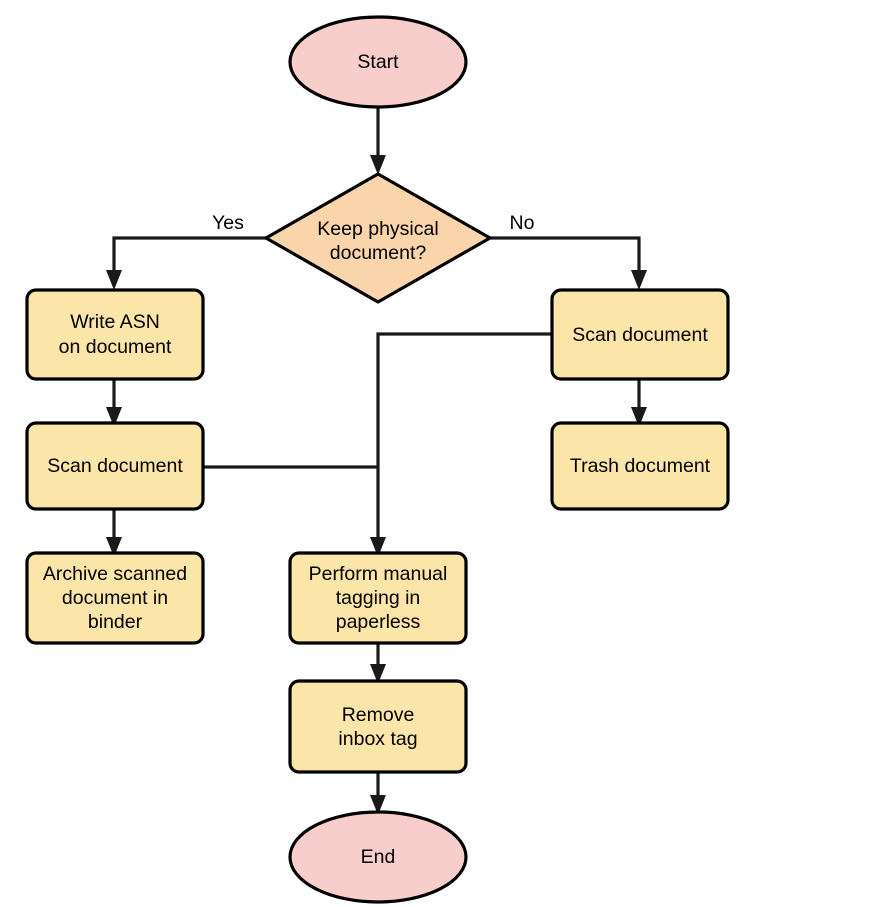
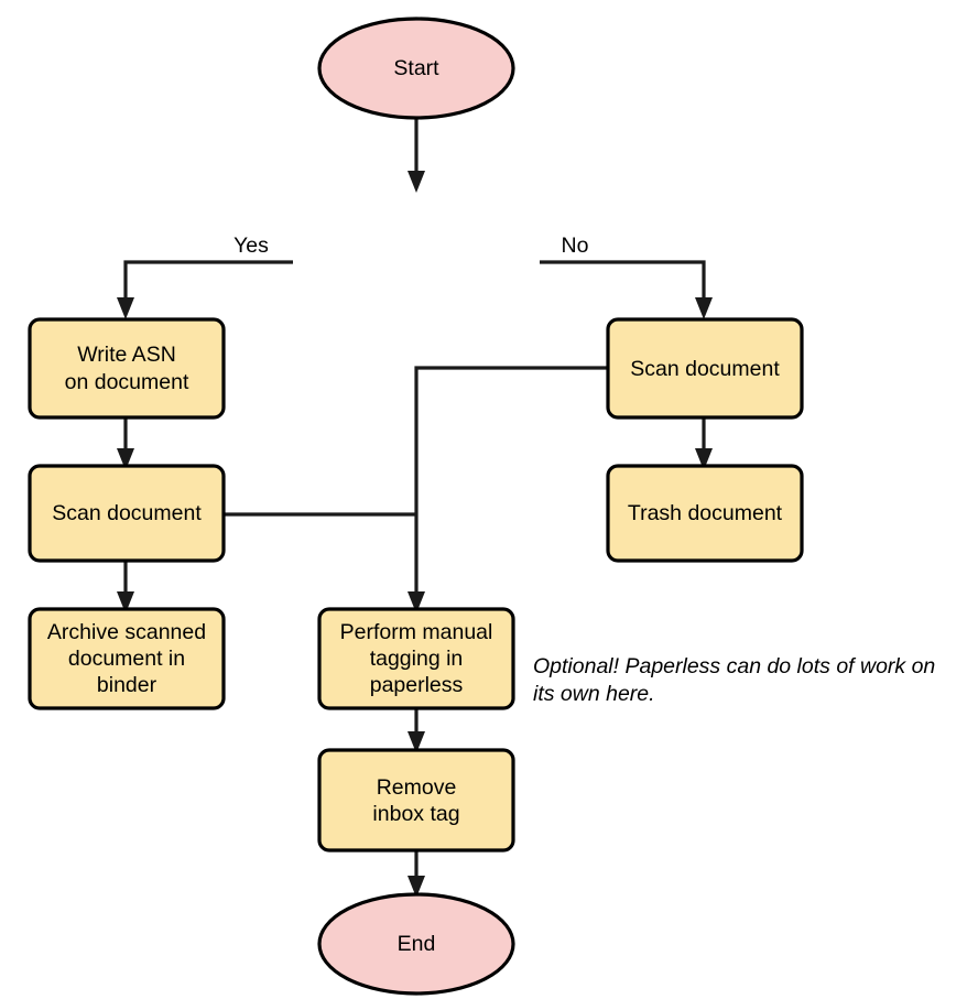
  Start
- Keep physical
- document?
  Write ASN
  on document
  Scan document
  Archive scanned
  document in
  binder
  Scan document
  Trash document
  Perform manual
  tagging in
  paperless
  Remove
  inbox tag
  End
  Yes
  No
+ Optional! Paperless can do lots of work on
+ its own here.
